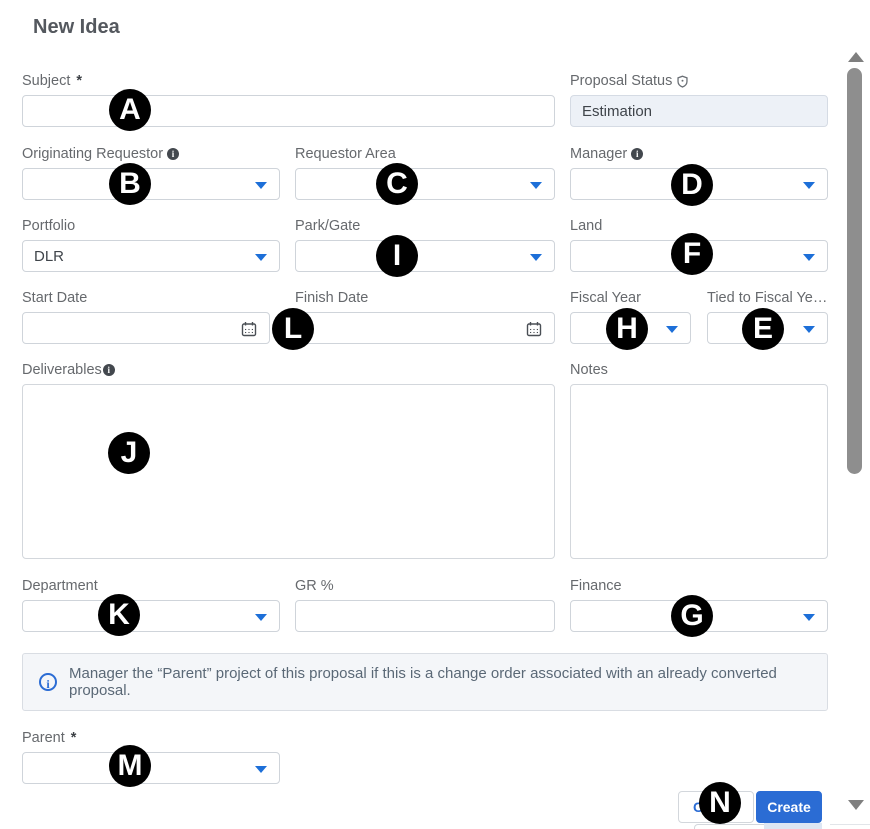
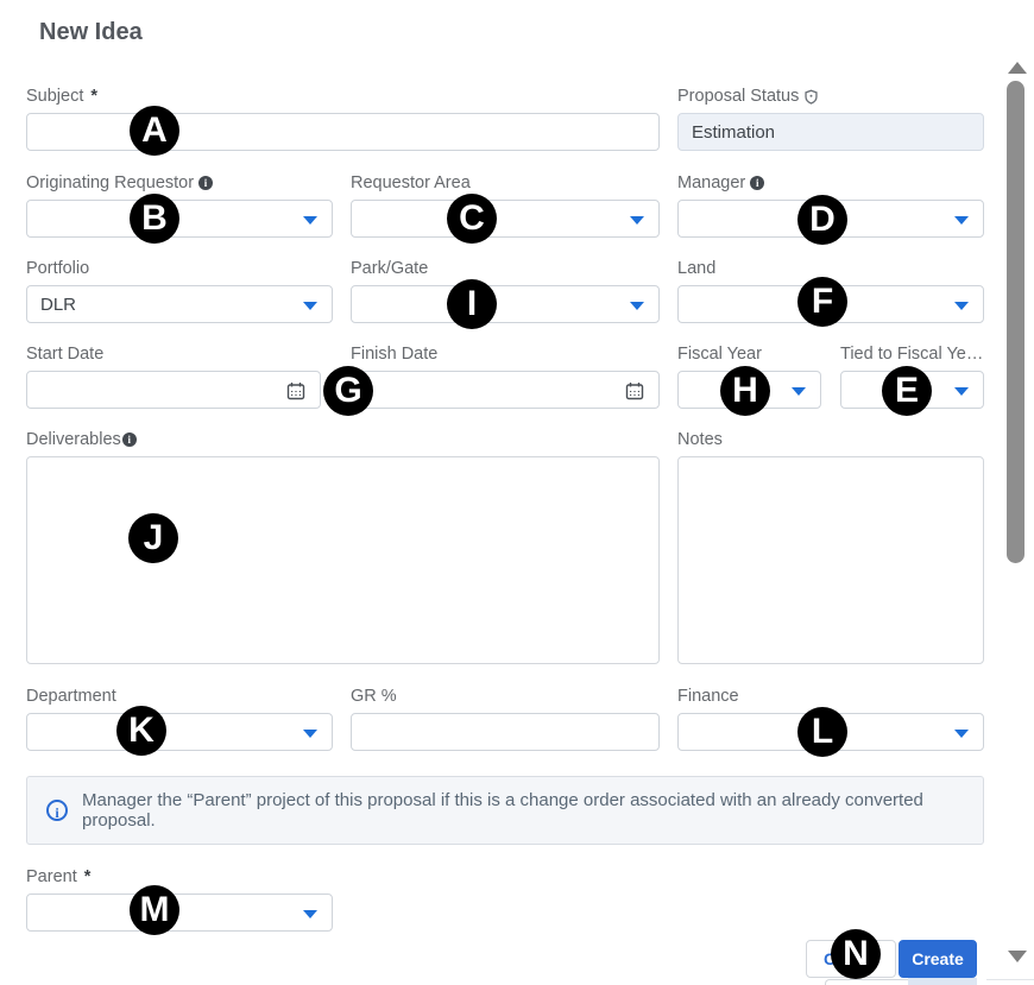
  New Idea
  Subject
  *
  Proposal Status
  Estimation
  Originating Requestor
  i
  Requestor Area
  Manager
  i
  Portfolio
  DLR
  Park/Gate
  Land
  Start Date
  Finish Date
  Fiscal Year
  Tied to Fiscal Ye…
  Deliverables
  i
  Notes
  Department
  GR %
  Finance
  i
  Manager the “Parent” project of this proposal if this is a change order associated with an already converted proposal.
  Parent
  *
  Create
  A
  B
  C
  D
  I
  F
- L
+ G
  H
  E
  J
  K
- G
+ L
  M
  N
